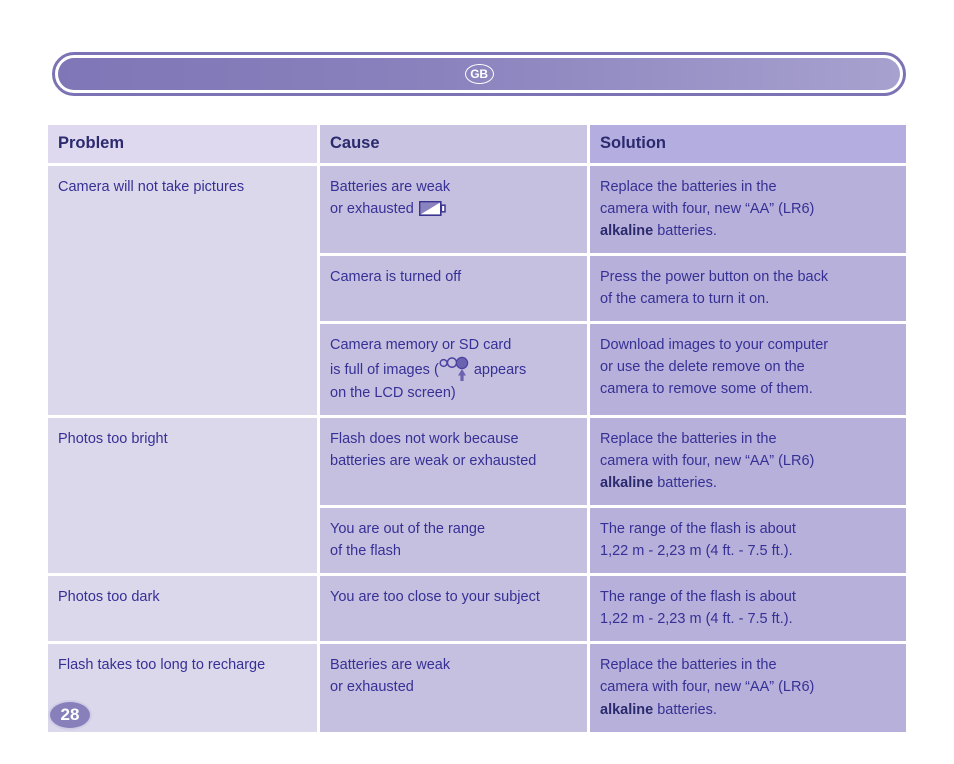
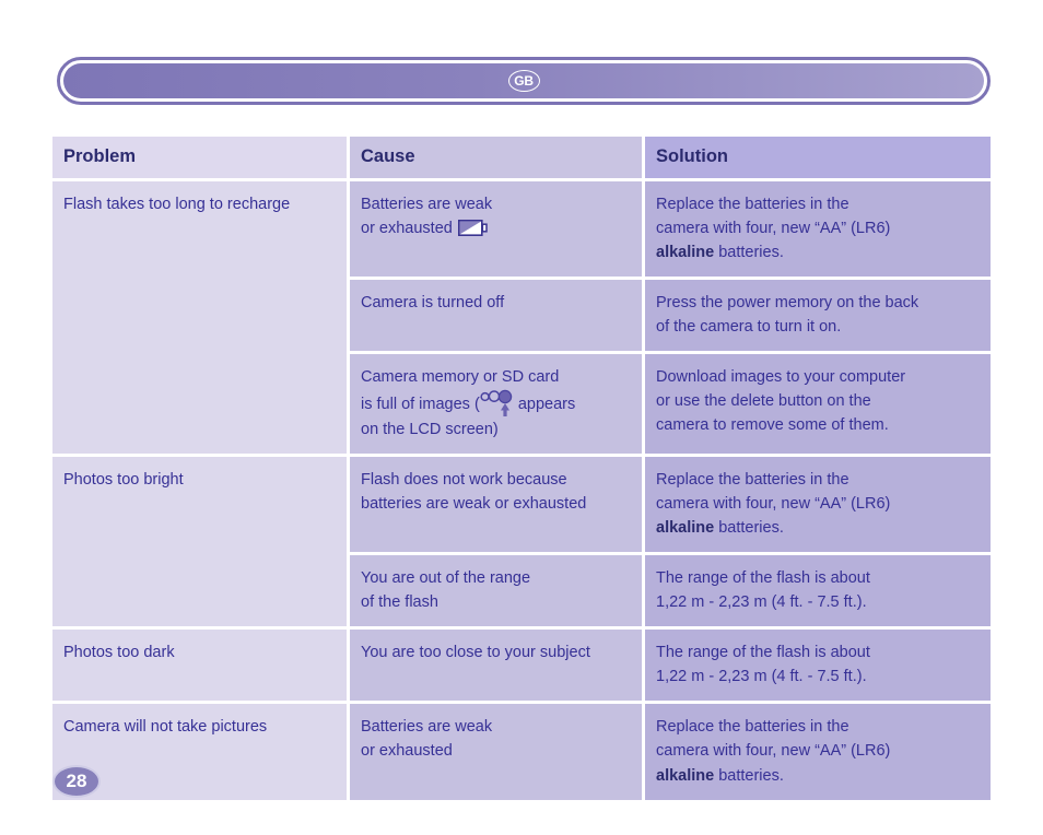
  GB
  Problem	Cause	Solution
- Camera will not take pictures	Batteries are weak or exhausted	Replace the batteries in the camera with four, new “AA” (LR6) alkaline batteries.
+ Flash takes too long to recharge	Batteries are weak or exhausted	Replace the batteries in the camera with four, new “AA” (LR6) alkaline batteries.
- Camera is turned off	Press the power button on the back of the camera to turn it on.
+ Camera is turned off	Press the power memory on the back of the camera to turn it on.
- Camera memory or SD card is full of images ( appears on the LCD screen)	Download images to your computer or use the delete remove on the camera to remove some of them.
+ Camera memory or SD card is full of images ( appears on the LCD screen)	Download images to your computer or use the delete button on the camera to remove some of them.
  Photos too bright	Flash does not work because batteries are weak or exhausted	Replace the batteries in the camera with four, new “AA” (LR6) alkaline batteries.
  You are out of the range of the flash	The range of the flash is about 1,22 m - 2,23 m (4 ft. - 7.5 ft.).
  Photos too dark	You are too close to your subject	The range of the flash is about 1,22 m - 2,23 m (4 ft. - 7.5 ft.).
- Flash takes too long to recharge	Batteries are weak or exhausted	Replace the batteries in the camera with four, new “AA” (LR6) alkaline batteries.
+ Camera will not take pictures	Batteries are weak or exhausted	Replace the batteries in the camera with four, new “AA” (LR6) alkaline batteries.
  28
